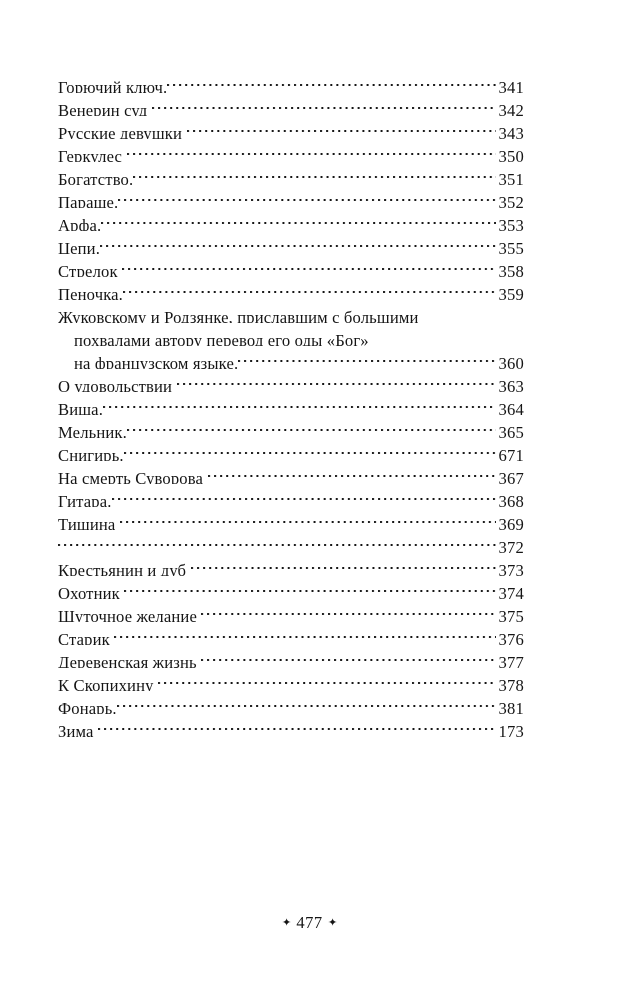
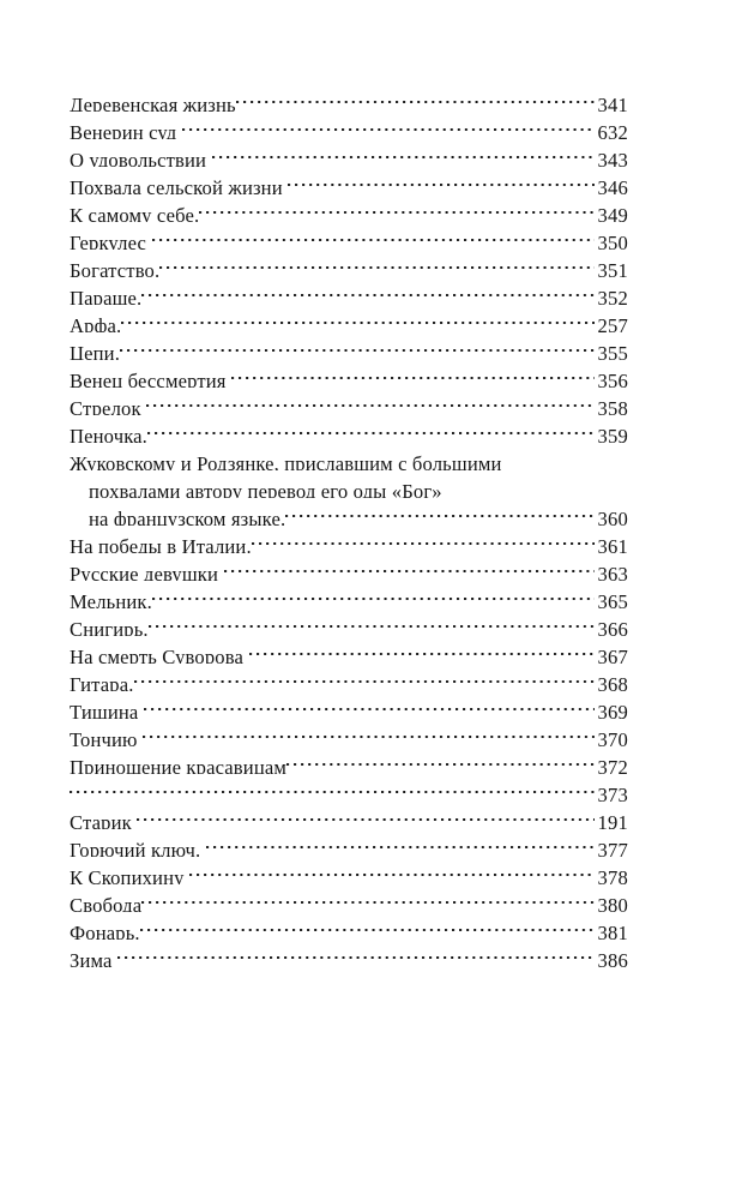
- Горючий ключ.
+ Деревенская жизнь
  341
  Венерин суд
- 342
+ 632
- Русские девушки
+ О удовольствии
  343
+ Похвала сельской жизни
+ 346
+ К самому себе.
+ 349
  Геркулес
  350
  Богатство.
  351
  Параше.
  352
  Арфа.
- 353
+ 257
  Цепи.
  355
+ Венец бессмертия
+ 356
  Стрелок
  358
  Пеночка.
  359
  Жуковскому и Родзянке, приславшим с большими
  похвалами автору перевод его оды «Бог»
  на французском языке.
  360
+ На победы в Италии.
+ 361
- О удовольствии
+ Русские девушки
  363
- Виша.
- 364
  Мельник.
  365
  Снигирь.
- 671
+ 366
  На смерть Суворова
  367
  Гитара.
  368
  Тишина
  369
+ Тончию
+ 370
+ Приношение красавицам
  372
- Крестьянин и дуб
  373
- Охотник
- 374
- Шуточное желание
- 375
  Старик
- 376
+ 191
- Деревенская жизнь
+ Горючий ключ.
  377
  К Скопихину
  378
+ Свобода
+ 380
  Фонарь.
  381
  Зима
- 173
+ 386
- ✦ 477 ✦
